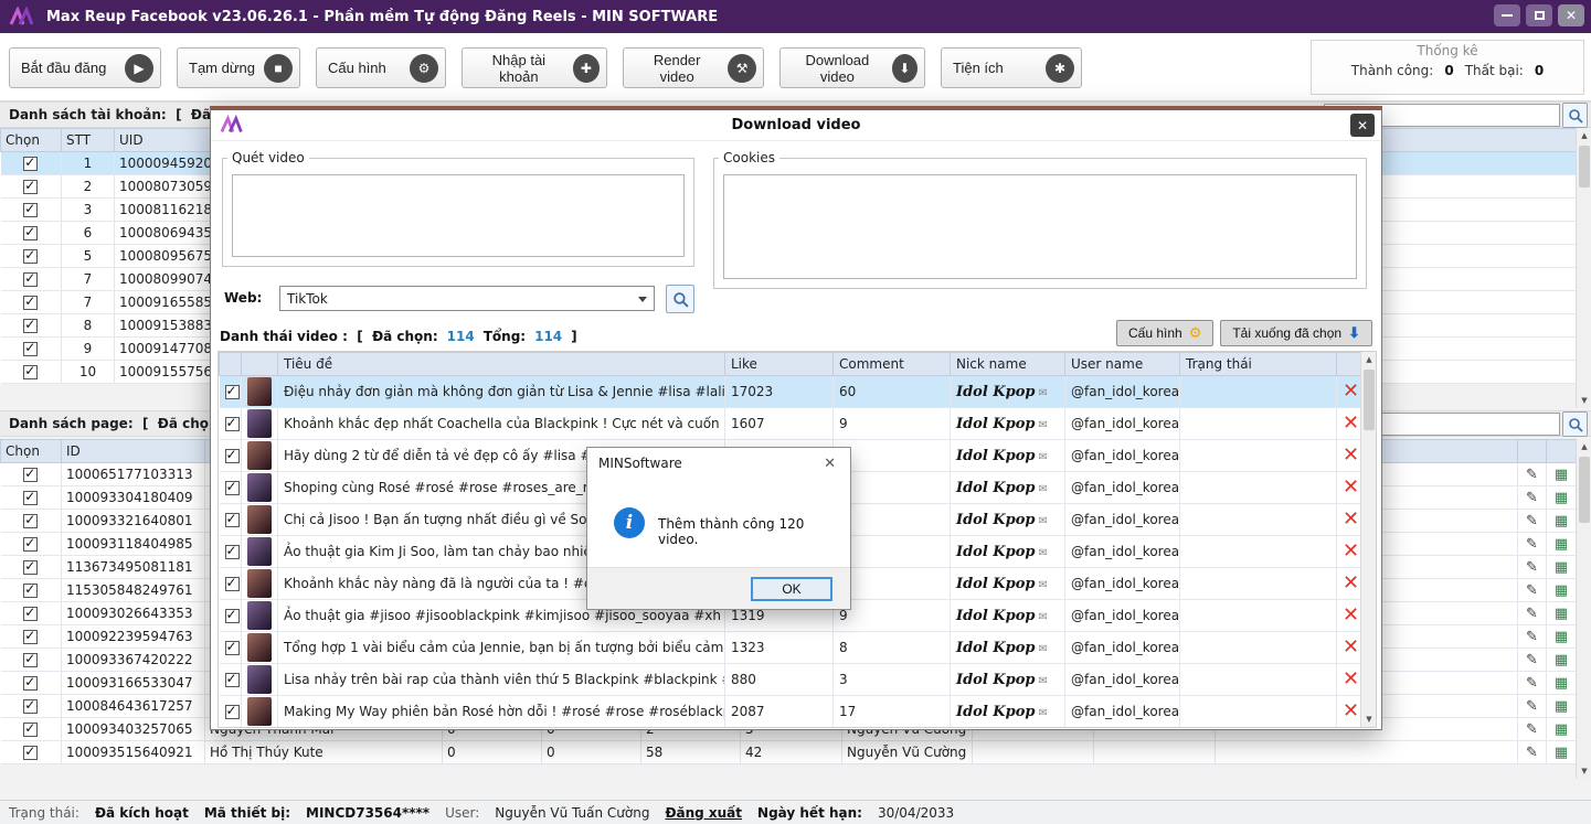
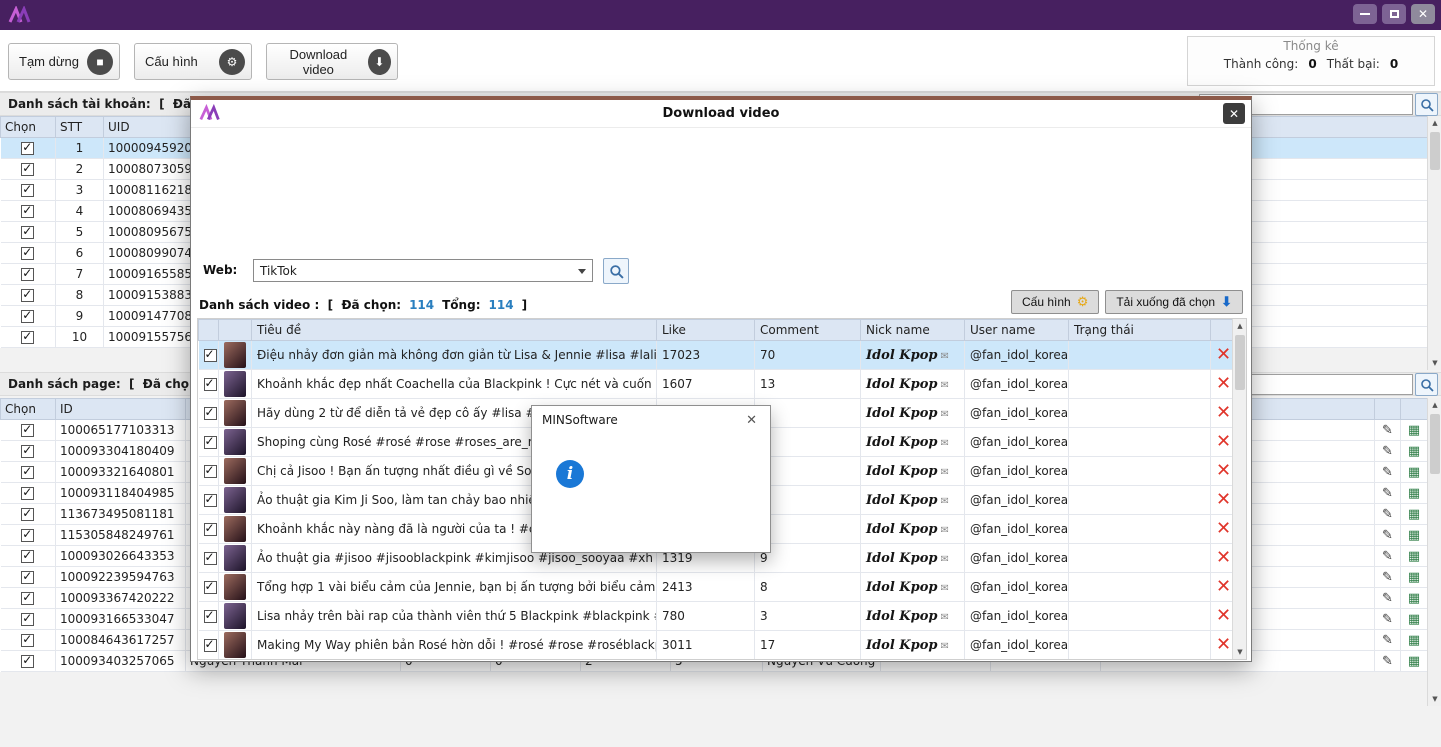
- Max Reup Facebook v23.06.26.1 - Phần mềm Tự động Đăng Reels - MIN SOFTWARE
  ✕
- Bắt đầu đăng
- ▶
  Tạm dừng
  ■
  Cấu hình
  ⚙
- Nhập tài khoản
- ✚
- Render video
- ⚒
  Download video
  ⬇
- Tiện ích
- ✱
  Thống kê
  Thành công:
  0
  Thất bại:
  0
  Danh sách tài khoản: [ Đã
  Chọn	STT	UID
  	1	10000945920
  	2	10008073059
  	3	10008116218
- 	6	10008069435
+ 	4	10008069435
  	5	10008095675
- 	7	10008099074
+ 	6	10008099074
  	7	10009165585
  	8	10009153883
  	9	10009147708
  	10	10009155756
  ▲
  ▼
  Danh sách page: [ Đã chọ
  Chọn	ID
  	100065177103313										✎	▦
  	100093304180409										✎	▦
  	100093321640801										✎	▦
  	100093118404985										✎	▦
  	113673495081181										✎	▦
  	115305848249761										✎	▦
  	100093026643353										✎	▦
  	100092239594763										✎	▦
  	100093367420222										✎	▦
  	100093166533047										✎	▦
  	100084643617257										✎	▦
- 	100093515640921	Hồ Thị Thúy Kute	0	0	58	42	Nguyễn Vũ Cường				✎	▦
  ▲
  ▼
  Download video
  ✕
- Quét video
- Cookies
  Web:
  TikTok
- Danh thái video : [ Đã chọn:
+ Danh sách video : [ Đã chọn:
  114
  Tổng:
  114
  ]
  Cấu hình
  ⚙
  Tải xuống đã chọn
  ⬇
  		Tiêu đề	Like	Comment	Nick name	User name	Trạng thái
- 		Điệu nhảy đơn giản mà không đơn giản từ Lisa & Jennie #lisa #lali	17023	60	Idol Kpop ✉	@fan_idol_korea		✕
+ 		Điệu nhảy đơn giản mà không đơn giản từ Lisa & Jennie #lisa #lali	17023	70	Idol Kpop ✉	@fan_idol_korea		✕
- 		Khoảnh khắc đẹp nhất Coachella của Blackpink ! Cực nét và cuốn	1607	9	Idol Kpop ✉	@fan_idol_korea		✕
+ 		Khoảnh khắc đẹp nhất Coachella của Blackpink ! Cực nét và cuốn	1607	13	Idol Kpop ✉	@fan_idol_korea		✕
  		Hãy dùng 2 từ để diễn tả vẻ đẹp cô ấy #lisa			Idol Kpop ✉	@fan_idol_korea		✕
  		Shoping cùng Rosé #rosé #rose #roses_are_			Idol Kpop ✉	@fan_idol_korea		✕
  		Chị cả Jisoo ! Bạn ấn tượng nhất điều gì về So			Idol Kpop ✉	@fan_idol_korea		✕
  		Ảo thuật gia Kim Ji Soo, làm tan chảy bao nhi			Idol Kpop ✉	@fan_idol_korea		✕
  		Khoảnh khắc này nàng đã là người của ta ! #			Idol Kpop ✉	@fan_idol_korea		✕
  		Ảo thuật gia #jisoo #jisooblackpink #kimjisoo #jisoo_sooyaa #xh	1319	9	Idol Kpop ✉	@fan_idol_korea		✕
- 		Tổng hợp 1 vài biểu cảm của Jennie, bạn bị ấn tượng bởi biểu cảm	1323	8	Idol Kpop ✉	@fan_idol_korea		✕
+ 		Tổng hợp 1 vài biểu cảm của Jennie, bạn bị ấn tượng bởi biểu cảm	2413	8	Idol Kpop ✉	@fan_idol_korea		✕
- 		Lisa nhảy trên bài rap của thành viên thứ 5 Blackpink #blackpink	880	3	Idol Kpop ✉	@fan_idol_korea		✕
+ 		Lisa nhảy trên bài rap của thành viên thứ 5 Blackpink #blackpink	780	3	Idol Kpop ✉	@fan_idol_korea		✕
- 		Making My Way phiên bản Rosé hờn dỗi ! #rosé #rose #roséblack	2087	17	Idol Kpop ✉	@fan_idol_korea		✕
+ 		Making My Way phiên bản Rosé hờn dỗi ! #rosé #rose #roséblack	3011	17	Idol Kpop ✉	@fan_idol_korea		✕
  ▲
  ▼
  MINSoftware
  ✕
  i
- Thêm thành công 120 video.
- OK
- Trạng thái:
- Đã kích hoạt
- Mã thiết bị:
- MINCD73564****
- User:
- Nguyễn Vũ Tuấn Cường
- Đăng xuất
- Ngày hết hạn:
- 30/04/2033
